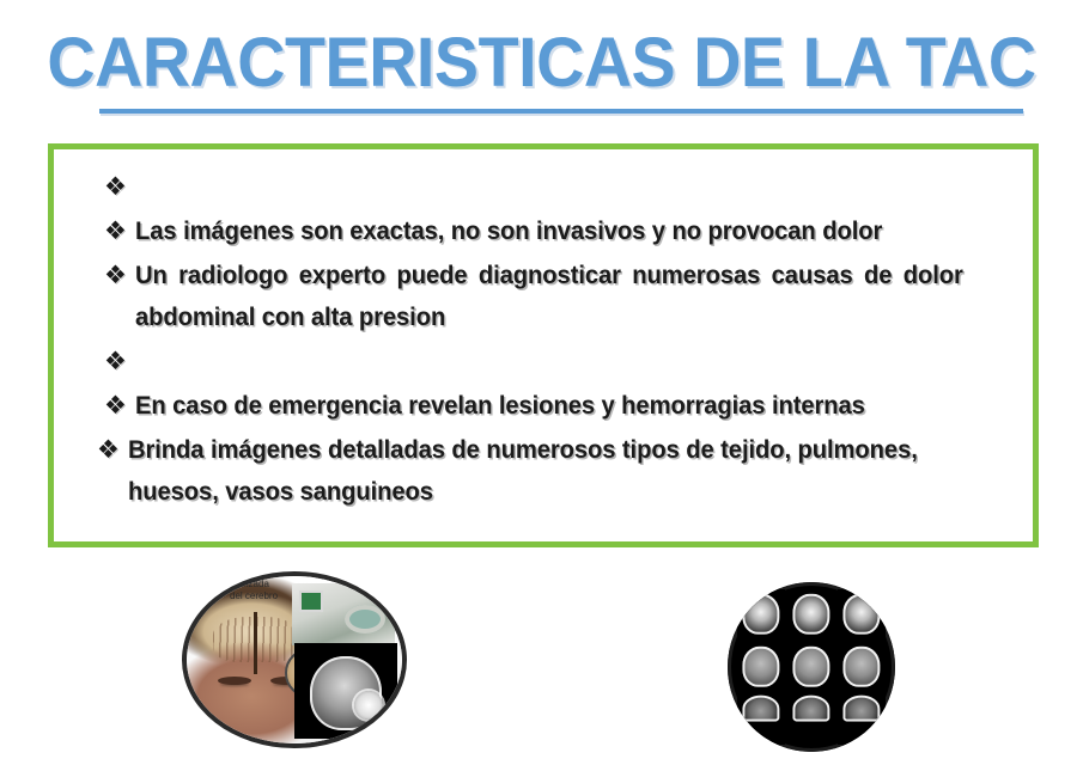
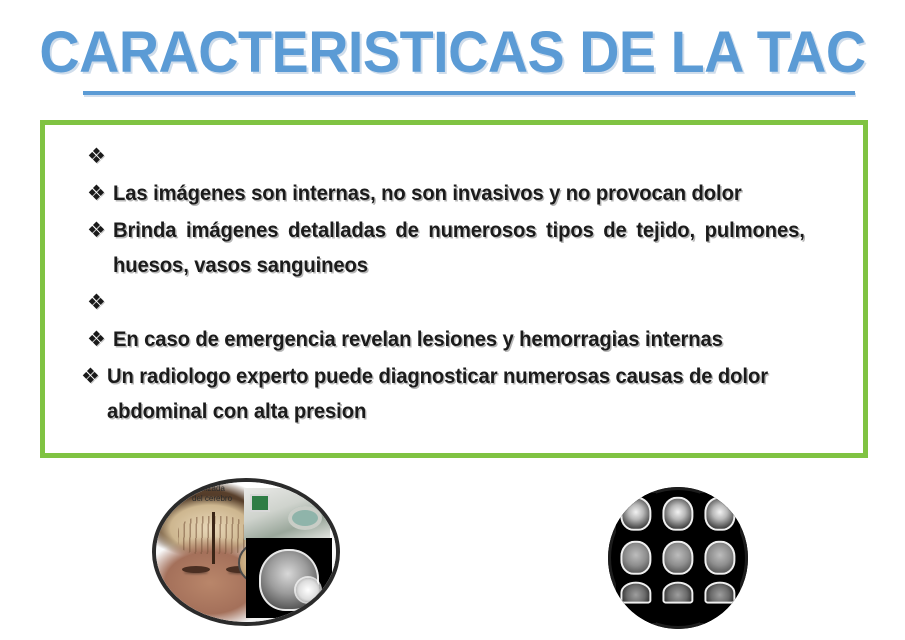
  CARACTERISTICAS DE LA TAC
  ❖
  ❖
- Las imágenes son exactas, no son invasivos y no provocan dolor
+ Las imágenes son internas, no son invasivos y no provocan dolor
  ❖
- Un radiologo experto puede diagnosticar numerosas causas de dolor abdominal con alta presion
+ Brinda imágenes detalladas de numerosos tipos de tejido, pulmones, huesos, vasos sanguineos
  ❖
  ❖
  En caso de emergencia revelan lesiones y hemorragias internas
  ❖
- Brinda imágenes detalladas de numerosos tipos de tejido, pulmones, huesos, vasos sanguineos
+ Un radiologo experto puede diagnosticar numerosas causas de dolor abdominal con alta presion
  ...arizada
  del cerebro
